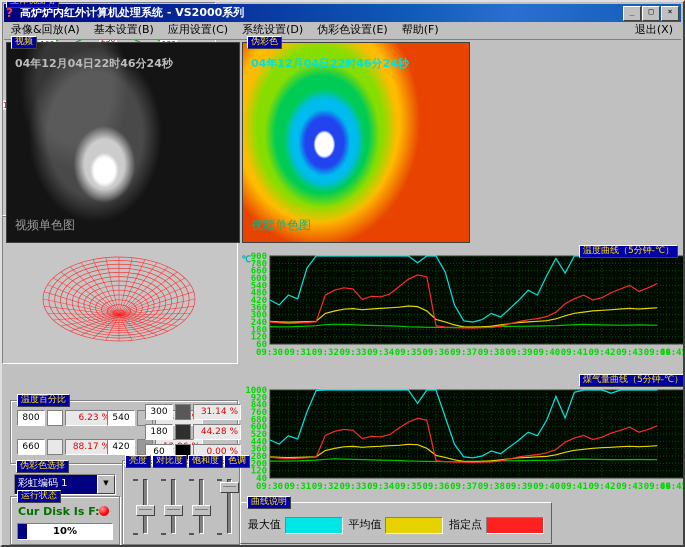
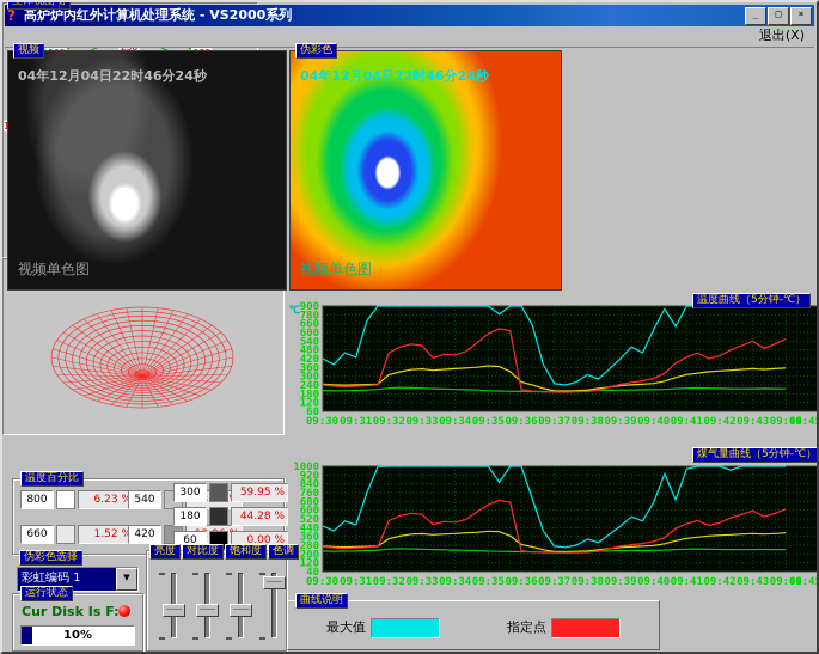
  ?
  高炉炉内红外计算机处理系统 - VS2000系列
  _
  □
  ×
- 录像&回放(A)
- 基本设置(B)
- 应用设置(C)
- 系统设置(D)
- 伪彩色设置(E)
- 帮助(F)
  退出(X)
  视频
  04年12月04日22时46分24秒
  视频单色图
  伪彩色
  04年12月04日22时46分24秒
  视频单色图
  温度曲线（5分钟-℃）
  900
  780
  660
  600
  540
  480
  420
  360
  300
  240
  180
  120
  60
  09:30
  09:31
  09:32
  09:33
  09:34
  09:35
  09:36
  09:37
  09:38
  09:39
  09:40
  09:41
  09:42
  09:43
  09:44
  09:4
  ℃
  煤气量曲线（5分钟-℃）
  1000
  920
  840
  760
  680
  600
  520
  440
  360
  280
  200
  120
  40
  09:30
  09:31
  09:32
  09:33
  09:34
  09:35
  09:36
  09:37
  09:38
  09:39
  09:40
  09:41
  09:42
  09:43
  09:44
  09:4
  温度百分比
  800
  6.23 %
  660
- 88.17 %
+ 1.52 %
  540
  420
  300
- 31.14 %
+ 59.95 %
  180
  44.28 %
  60
  0.00 %
  伪彩色选择
  彩虹编码 1
  ▼
  运行状态
  Cur Disk Is F:
  10%
  亮度
  对比度
  饱和度
  色调
  曲线说明
  最大值
- 平均值
  指定点
